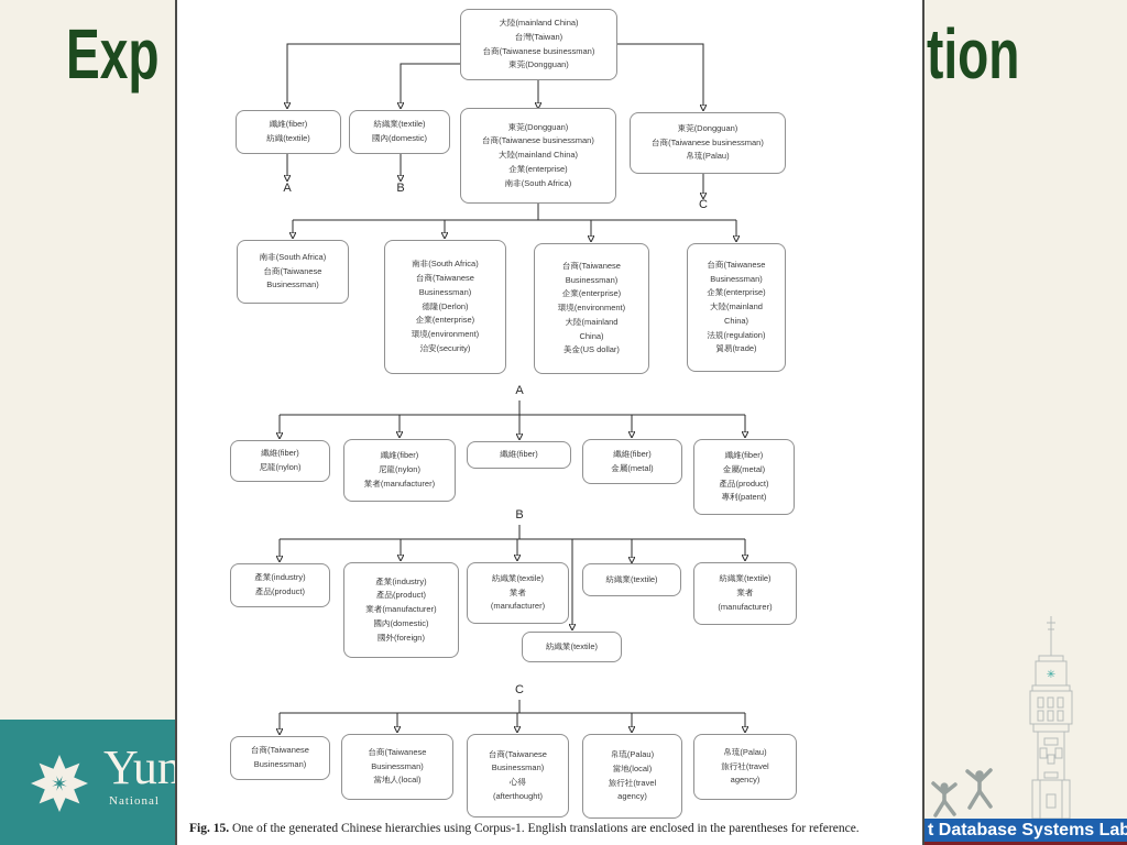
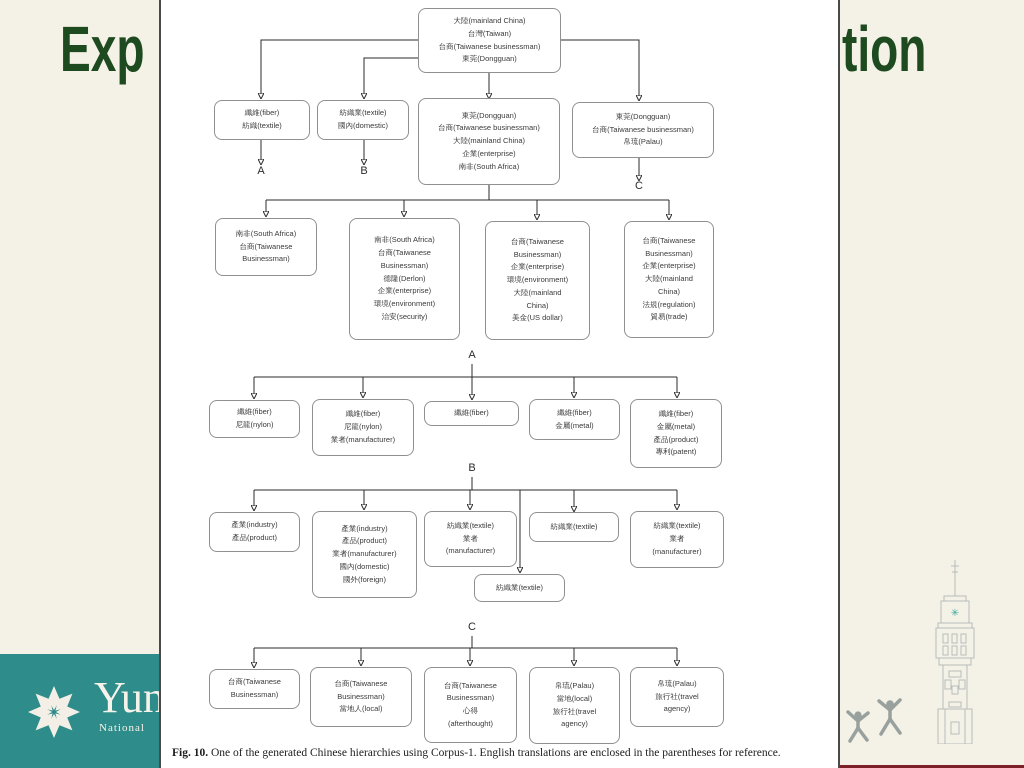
  Exp
  tion
  Yun
  National
  ✳
- t Database Systems Lab
  大陸(mainland China)
  台灣(Taiwan)
  台商(Taiwanese businessman)
  東莞(Dongguan)
  纖維(fiber)
  紡織(textile)
  紡織業(textile)
  國內(domestic)
  東莞(Dongguan)
  台商(Taiwanese businessman)
  大陸(mainland China)
  企業(enterprise)
  南非(South Africa)
  東莞(Dongguan)
  台商(Taiwanese businessman)
  帛琉(Palau)
  A
  B
  C
  南非(South Africa)
  台商(Taiwanese
  Businessman)
  南非(South Africa)
  台商(Taiwanese
  Businessman)
  德隆(Derlon)
  企業(enterprise)
  環境(environment)
  治安(security)
  台商(Taiwanese
  Businessman)
  企業(enterprise)
  環境(environment)
  大陸(mainland
  China)
  美金(US dollar)
  台商(Taiwanese
  Businessman)
  企業(enterprise)
  大陸(mainland
  China)
  法規(regulation)
  貿易(trade)
  A
  纖維(fiber)
  尼龍(nylon)
  纖維(fiber)
  尼龍(nylon)
  業者(manufacturer)
  纖維(fiber)
  纖維(fiber)
  金屬(metal)
  纖維(fiber)
  金屬(metal)
  產品(product)
  專利(patent)
  B
  產業(industry)
  產品(product)
  產業(industry)
  產品(product)
  業者(manufacturer)
  國內(domestic)
  國外(foreign)
  紡織業(textile)
  業者
  (manufacturer)
  紡織業(textile)
  紡織業(textile)
  業者
  (manufacturer)
  紡織業(textile)
  C
  台商(Taiwanese
  Businessman)
  台商(Taiwanese
  Businessman)
  當地人(local)
  台商(Taiwanese
  Businessman)
  心得
  (afterthought)
  帛琉(Palau)
  當地(local)
  旅行社(travel
  agency)
  帛琉(Palau)
  旅行社(travel
  agency)
- Fig. 15. One of the generated Chinese hierarchies using Corpus-1. English translations are enclosed in the parentheses for reference.
+ Fig. 10. One of the generated Chinese hierarchies using Corpus-1. English translations are enclosed in the parentheses for reference.
